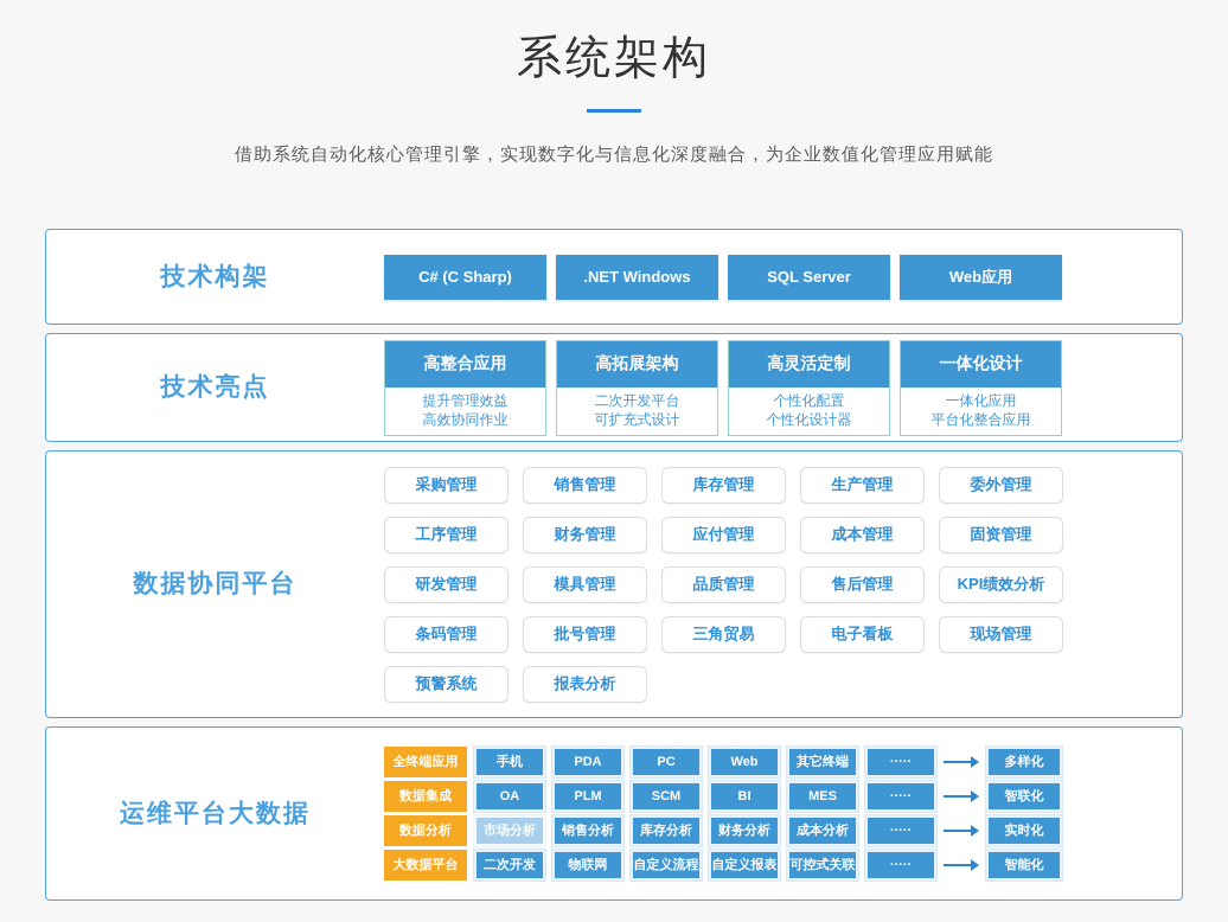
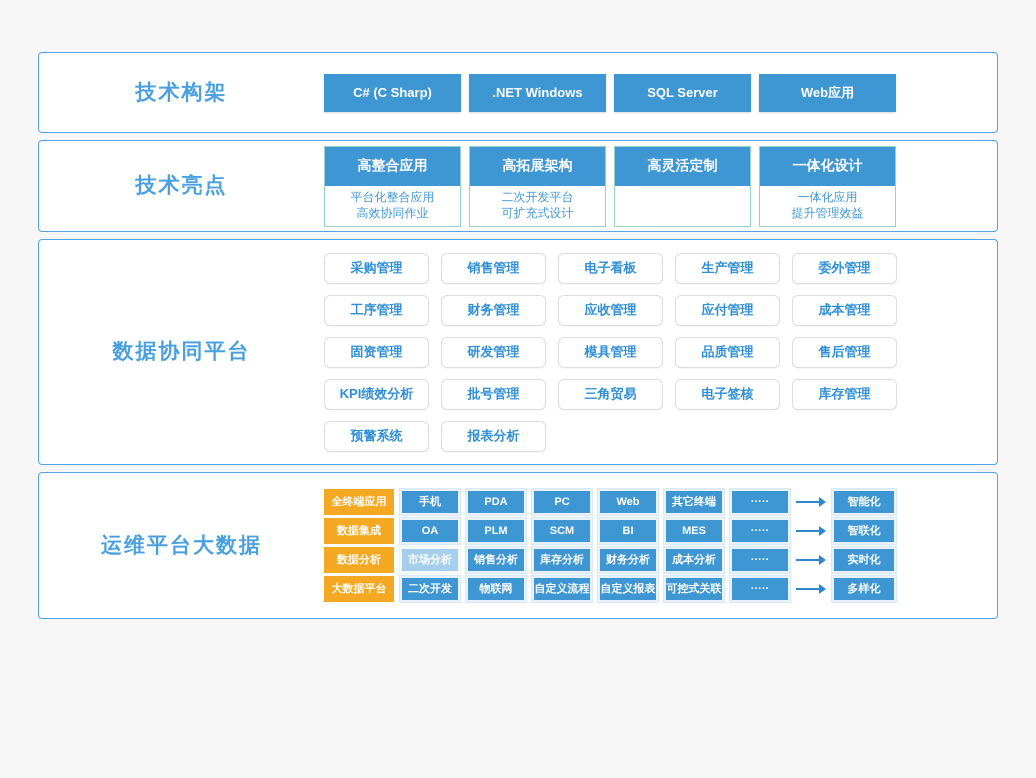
- 系统架构
- 借助系统自动化核心管理引擎，实现数字化与信息化深度融合，为企业数值化管理应用赋能
  技术构架
  C# (C Sharp)
  .NET Windows
  SQL Server
  Web应用
  技术亮点
  高整合应用
- 提升管理效益
+ 平台化整合应用
  高效协同作业
  高拓展架构
  二次开发平台
  可扩充式设计
  高灵活定制
- 个性化配置
- 个性化设计器
  一体化设计
  一体化应用
- 平台化整合应用
+ 提升管理效益
  数据协同平台
  采购管理
  销售管理
- 库存管理
+ 电子看板
  生产管理
  委外管理
  工序管理
  财务管理
+ 应收管理
  应付管理
  成本管理
  固资管理
  研发管理
  模具管理
  品质管理
  售后管理
  KPI绩效分析
- 条码管理
  批号管理
  三角贸易
+ 电子签核
- 电子看板
+ 库存管理
- 现场管理
  预警系统
  报表分析
  运维平台大数据
  全终端应用
  手机
  PDA
  PC
  Web
  其它终端
  ·····
- 多样化
+ 智能化
  数据集成
  OA
  PLM
  SCM
  BI
  MES
  ·····
  智联化
  数据分析
  市场分析
  销售分析
  库存分析
  财务分析
  成本分析
  ·····
  实时化
  大数据平台
  二次开发
  物联网
  自定义流程
  自定义报表
  可控式关联
  ·····
- 智能化
+ 多样化
